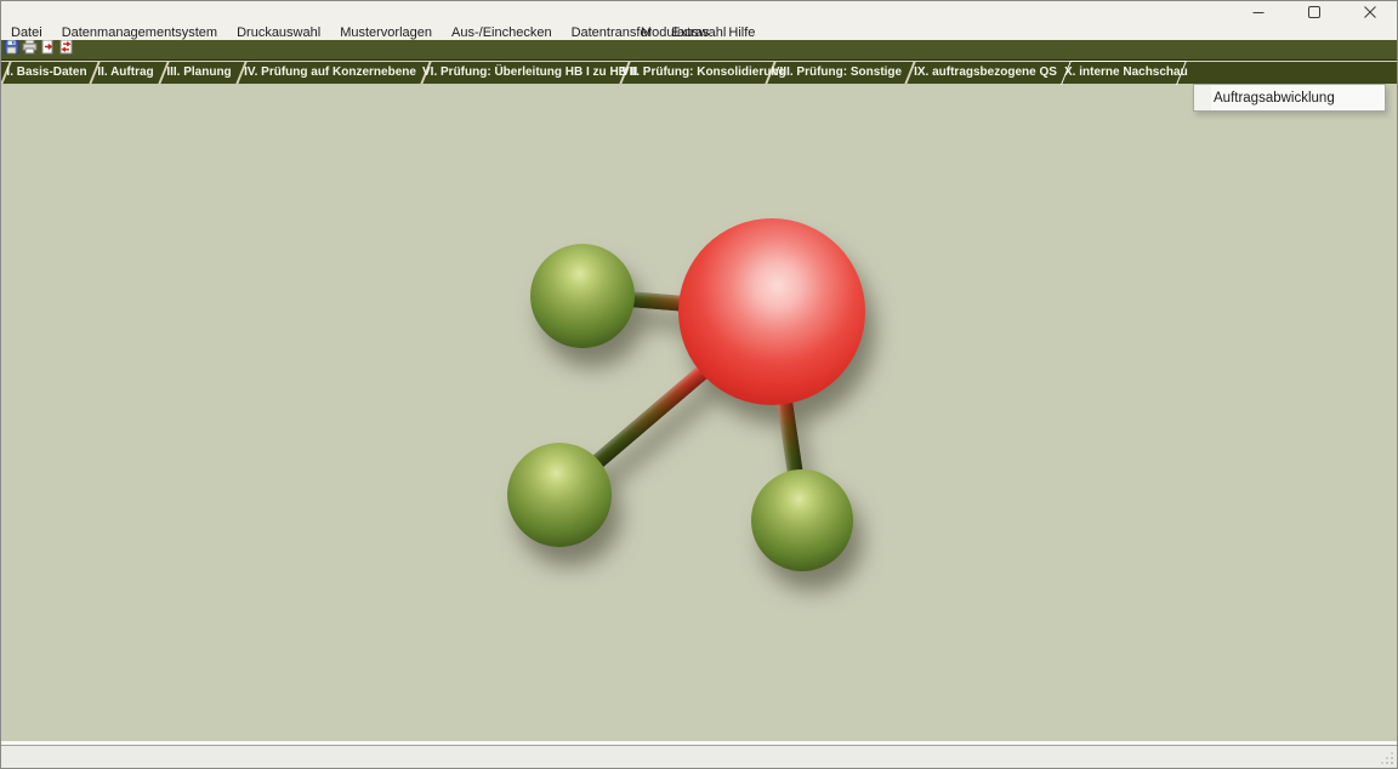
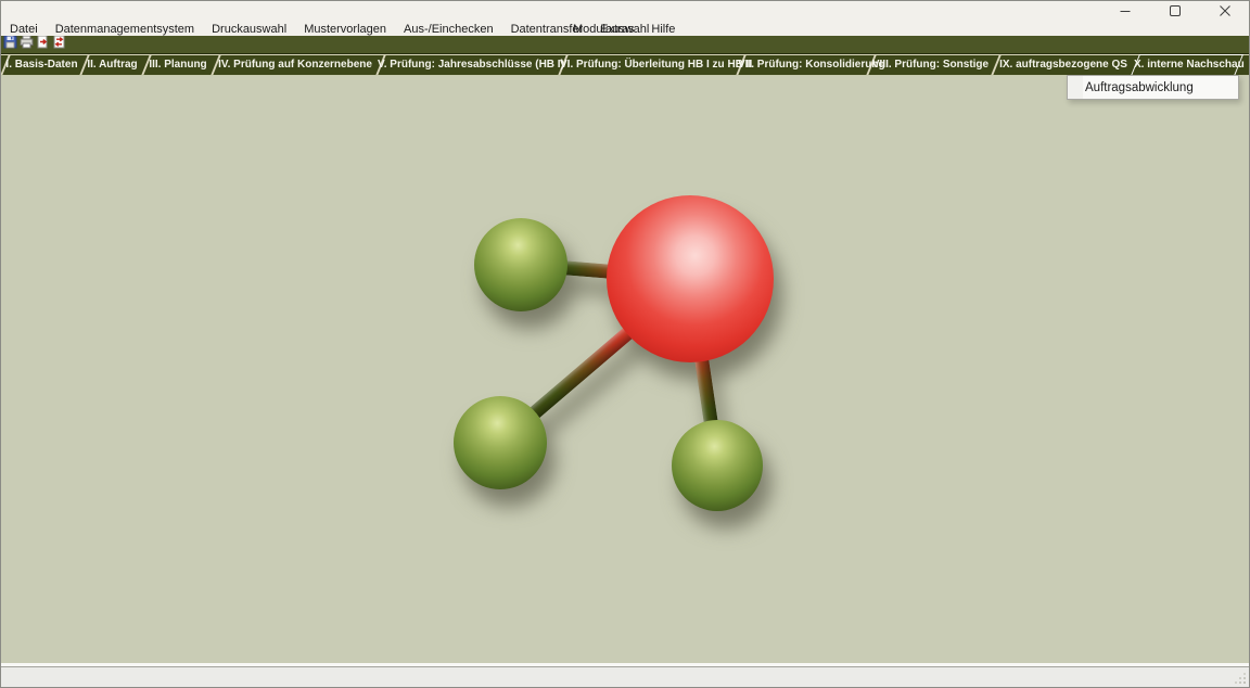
  Datei
  Datenmanagementsystem
  Druckauswahl
  Mustervorlagen
  Aus-/Einchecken
  Datentransfer
  Extras
  Hilfe
  Modulauswahl
  I. Basis-Daten
  II. Auftrag
  III. Planung
  IV. Prüfung auf Konzernebene
+ V. Prüfung: Jahresabschlüsse (HB I)
  VI. Prüfung: Überleitung HB I zu HB II
  VII. Prüfung: Konsolidierung
  VIII. Prüfung: Sonstige
  IX. auftragsbezogene QS
  X. interne Nachschau
  Auftragsabwicklung
